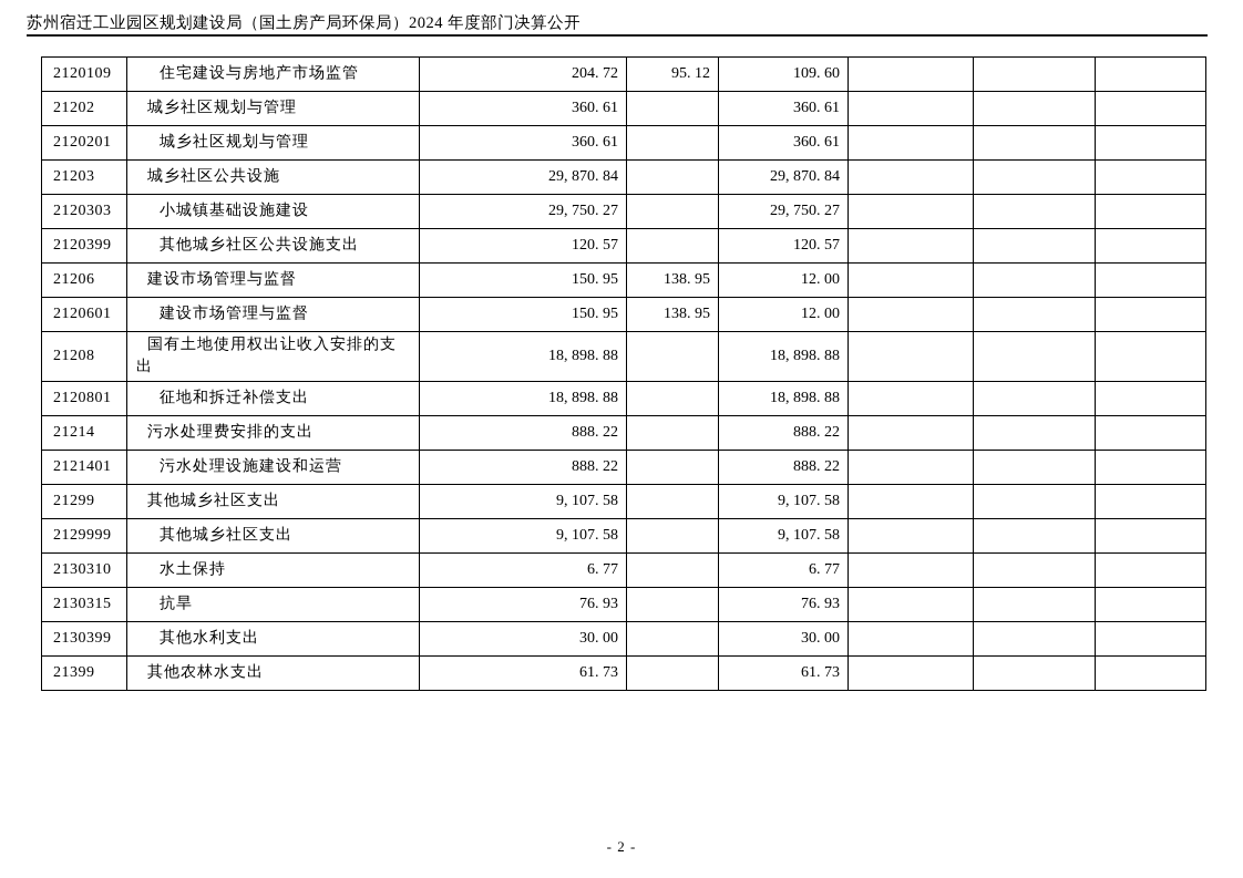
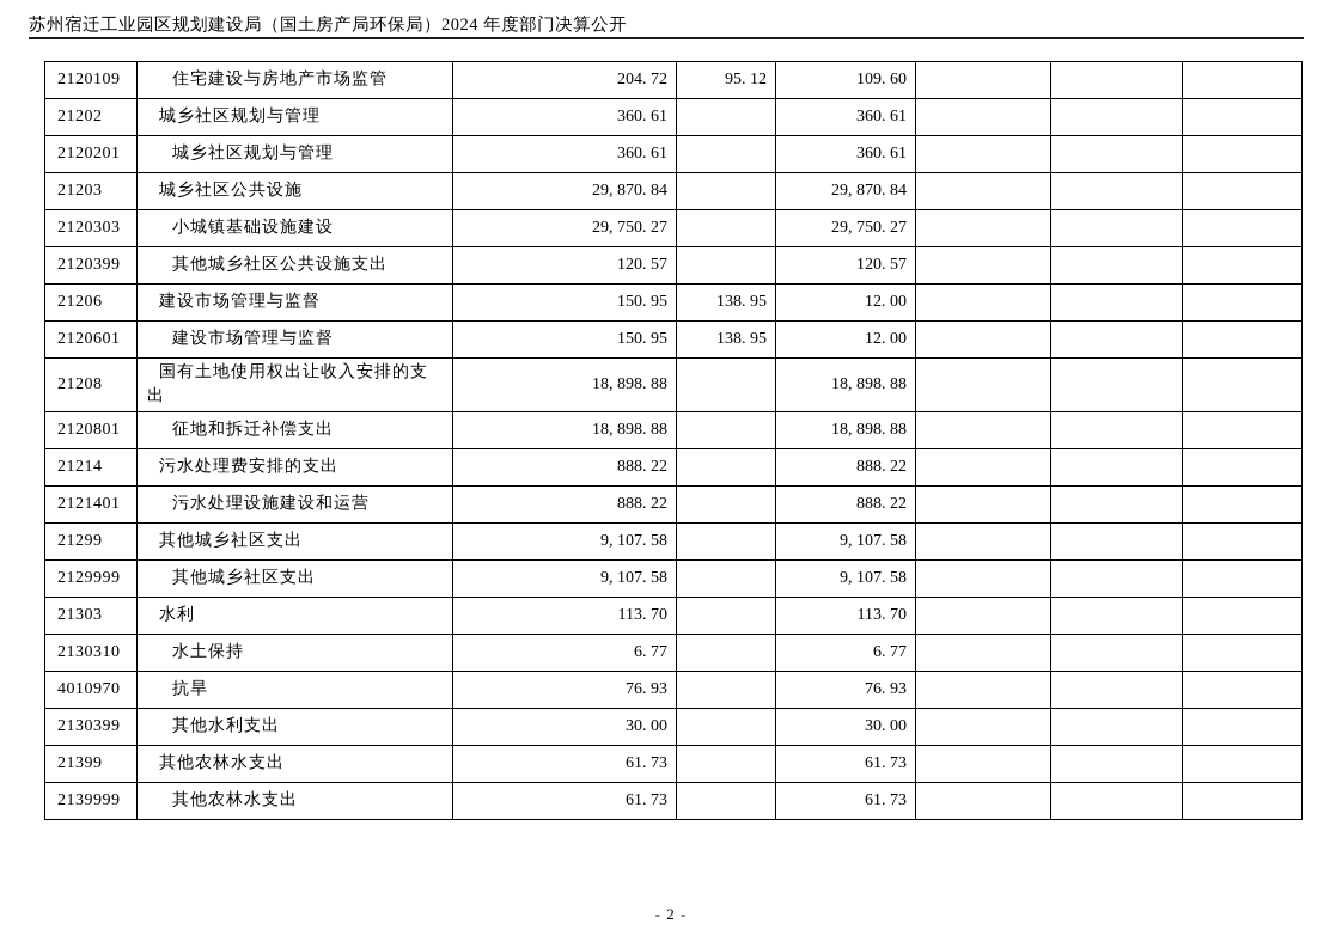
  苏州宿迁工业园区规划建设局（国土房产局环保局）2024 年度部门决算公开
  2120109	住宅建设与房地产市场监管	204. 72	95. 12	109. 60
  21202	城乡社区规划与管理	360. 61		360. 61
  2120201	城乡社区规划与管理	360. 61		360. 61
  21203	城乡社区公共设施	29, 870. 84		29, 870. 84
  2120303	小城镇基础设施建设	29, 750. 27		29, 750. 27
  2120399	其他城乡社区公共设施支出	120. 57		120. 57
  21206	建设市场管理与监督	150. 95	138. 95	12. 00
  2120601	建设市场管理与监督	150. 95	138. 95	12. 00
  21208	国有土地使用权出让收入安排的支出	18, 898. 88		18, 898. 88
  2120801	征地和拆迁补偿支出	18, 898. 88		18, 898. 88
  21214	污水处理费安排的支出	888. 22		888. 22
  2121401	污水处理设施建设和运营	888. 22		888. 22
  21299	其他城乡社区支出	9, 107. 58		9, 107. 58
  2129999	其他城乡社区支出	9, 107. 58		9, 107. 58
+ 21303	水利	113. 70		113. 70
  2130310	水土保持	6. 77		6. 77
- 2130315	抗旱	76. 93		76. 93
+ 4010970	抗旱	76. 93		76. 93
  2130399	其他水利支出	30. 00		30. 00
  21399	其他农林水支出	61. 73		61. 73
+ 2139999	其他农林水支出	61. 73		61. 73
  - 2 -
